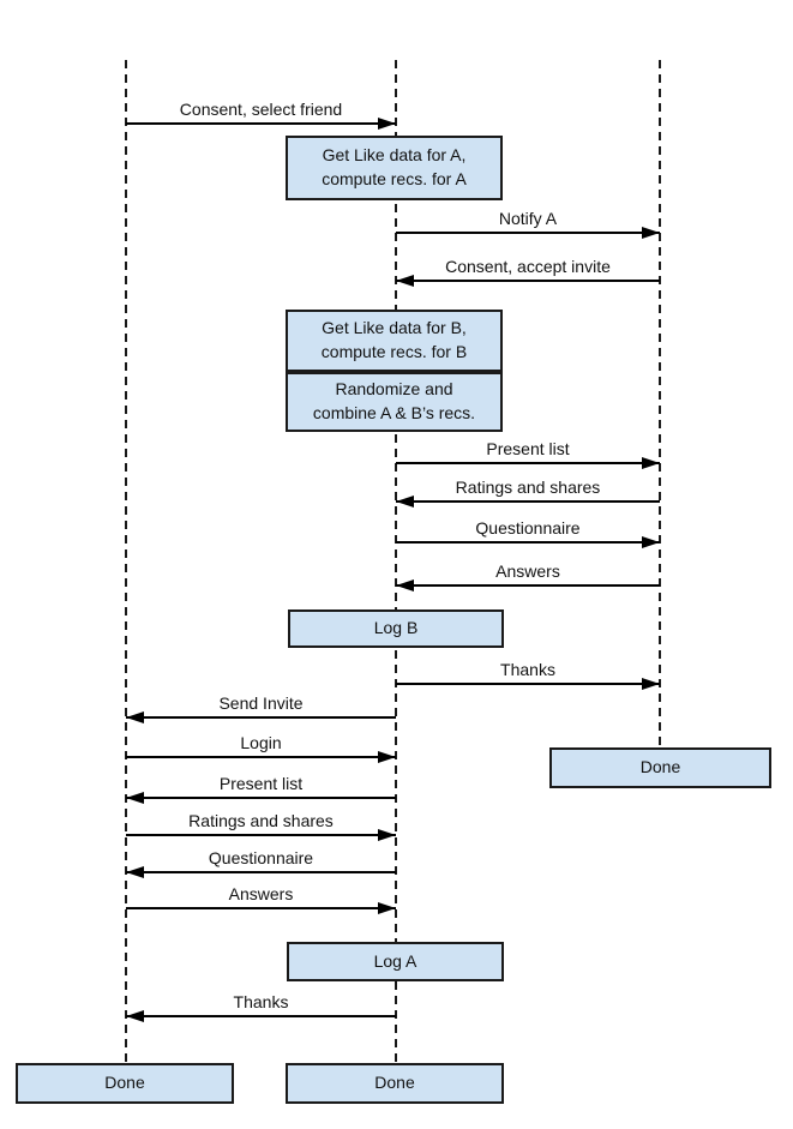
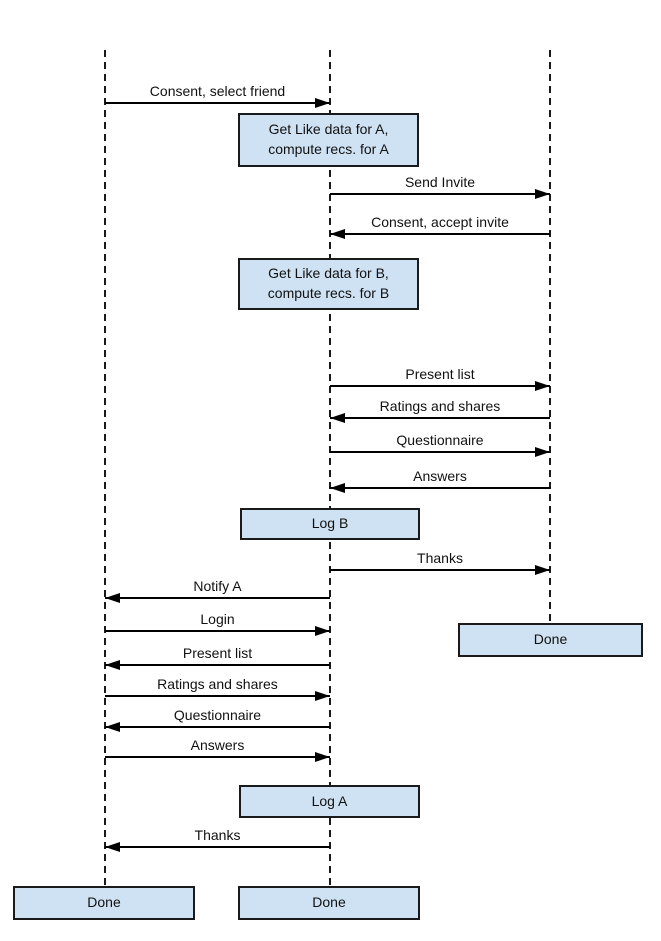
  Get Like data for A,
  compute recs. for A
  Get Like data for B,
  compute recs. for B
- Randomize and
- combine A & B’s recs.
  Log B
  Log A
  Done
  Done
  Done
  Consent, select friend
- Notify A
+ Send Invite
  Consent, accept invite
  Present list
  Ratings and shares
  Questionnaire
  Answers
  Thanks
- Send Invite
+ Notify A
  Login
  Present list
  Ratings and shares
  Questionnaire
  Answers
  Thanks
